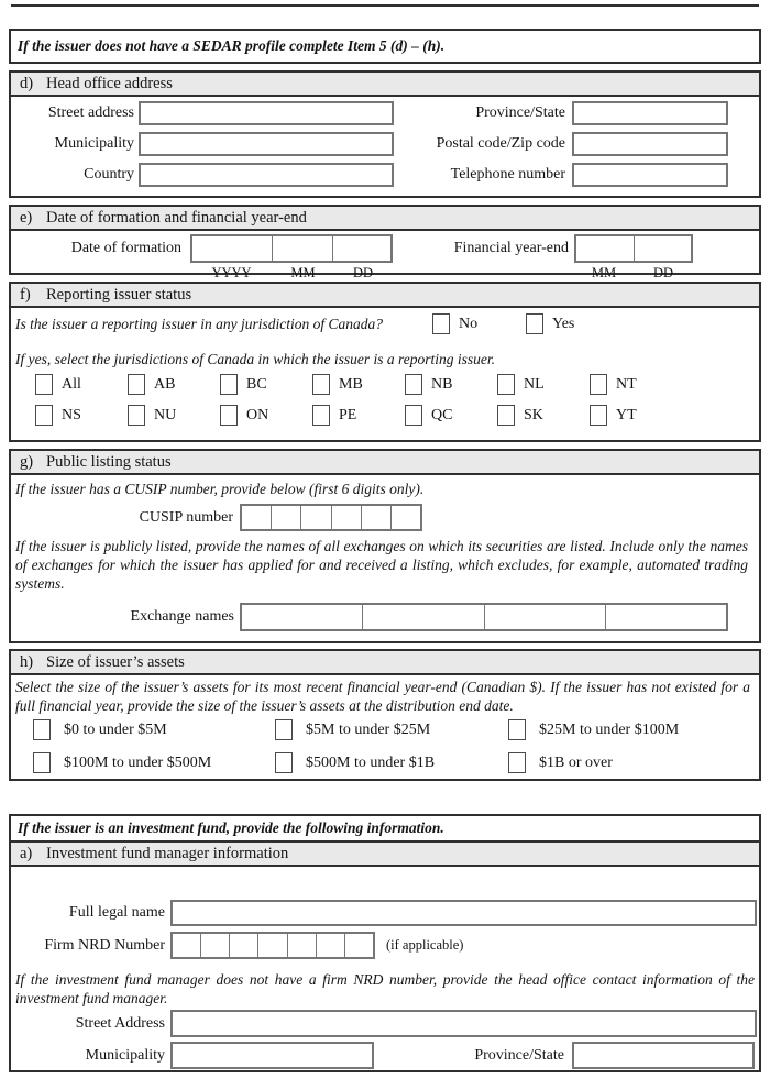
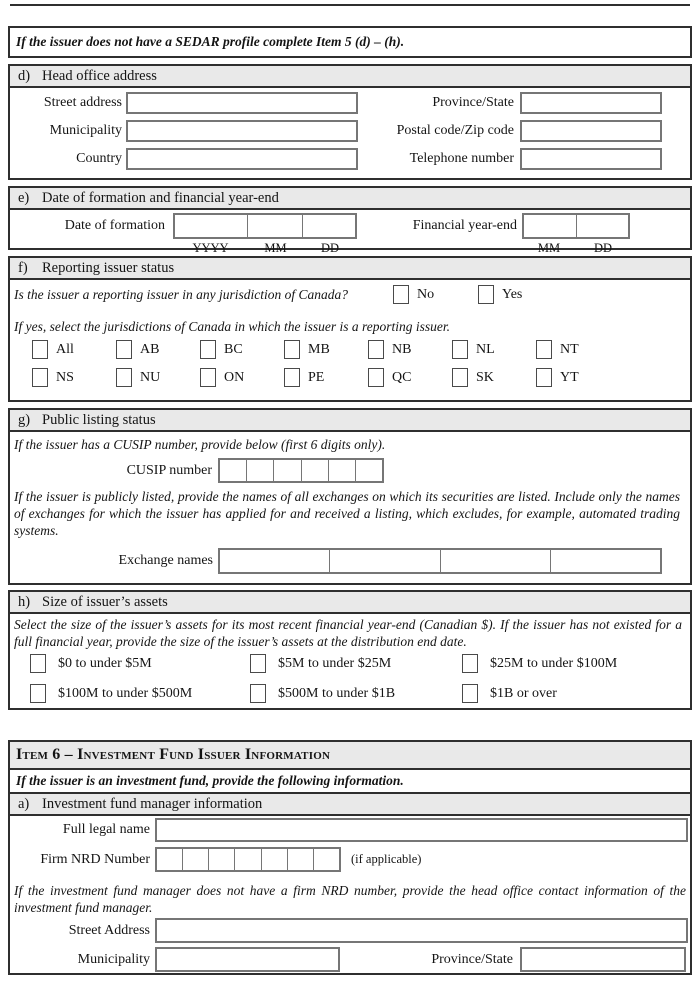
  If the issuer does not have a SEDAR profile complete Item 5 (d) – (h).
  d) Head office address
  Street address
  Province/State
  Municipality
  Postal code/Zip code
  Country
  Telephone number
  e) Date of formation and financial year-end
  Date of formation
  YYYY
  MM
  DD
  Financial year-end
  MM
  DD
  f) Reporting issuer status
  Is the issuer a reporting issuer in any jurisdiction of Canada?
  No
  Yes
  If yes, select the jurisdictions of Canada in which the issuer is a reporting issuer.
  All
  AB
  BC
  MB
  NB
  NL
  NT
  NS
  NU
  ON
  PE
  QC
  SK
  YT
  g) Public listing status
  If the issuer has a CUSIP number, provide below (first 6 digits only).
  CUSIP number
  If the issuer is publicly listed, provide the names of all exchanges on which its securities are listed. Include only the names of exchanges for which the issuer has applied for and received a listing, which excludes, for example, automated trading systems.
  Exchange names
  h) Size of issuer’s assets
  Select the size of the issuer’s assets for its most recent financial year-end (Canadian $). If the issuer has not existed for a full financial year, provide the size of the issuer’s assets at the distribution end date.
  $0 to under $5M
  $5M to under $25M
  $25M to under $100M
  $100M to under $500M
  $500M to under $1B
  $1B or over
+ Item 6 – Investment Fund Issuer Information
  If the issuer is an investment fund, provide the following information.
  a) Investment fund manager information
  Full legal name
  Firm NRD Number
  (if applicable)
  If the investment fund manager does not have a firm NRD number, provide the head office contact information of the investment fund manager.
  Street Address
  Municipality
  Province/State
